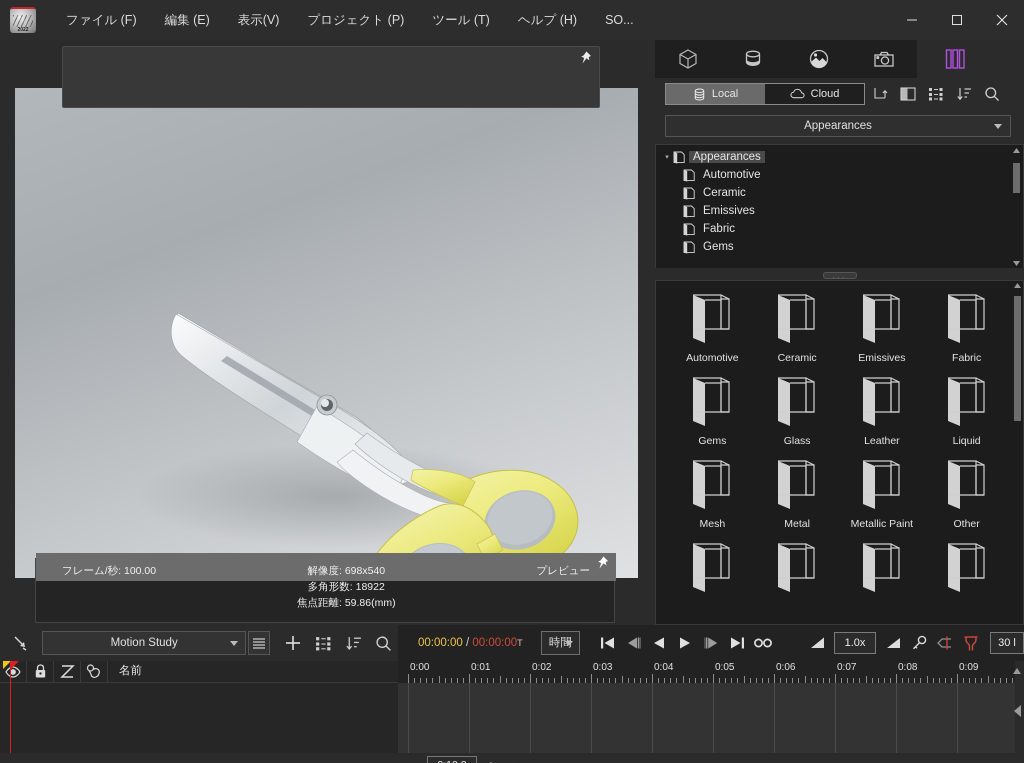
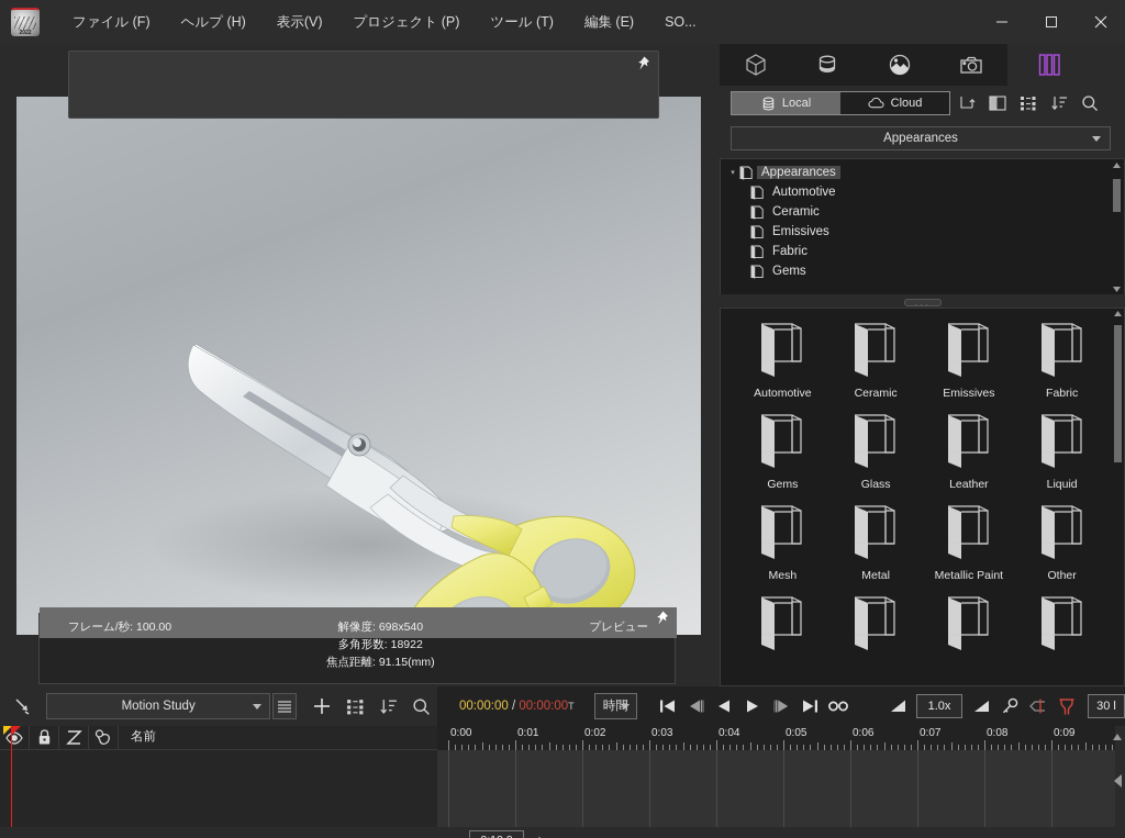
  ファイル (F)
- 編集 (E)
+ ヘルプ (H)
  表示(V)
  プロジェクト (P)
  ツール (T)
- ヘルプ (H)
+ 編集 (E)
  SO...
  フレーム/秒: 100.00
  解像度: 698x540
  多角形数: 18922
- 焦点距離: 59.86(mm)
+ 焦点距離: 91.15(mm)
  プレビュー
  Local
  Cloud
  Appearances
  Appearances
  Automotive
  Ceramic
  Emissives
  Fabric
  Gems
  ···
  Automotive
  Ceramic
  Emissives
  Fabric
  Gems
  Glass
  Leather
  Liquid
  Mesh
  Metal
  Metallic Paint
  Other
  Motion Study
  00:00:00 / 00:00:00T
  時間
  1.0x
  30 l
  名前
  0:00
  0:01
  0:02
  0:03
  0:04
  0:05
  0:06
  0:07
  0:08
  0:09
